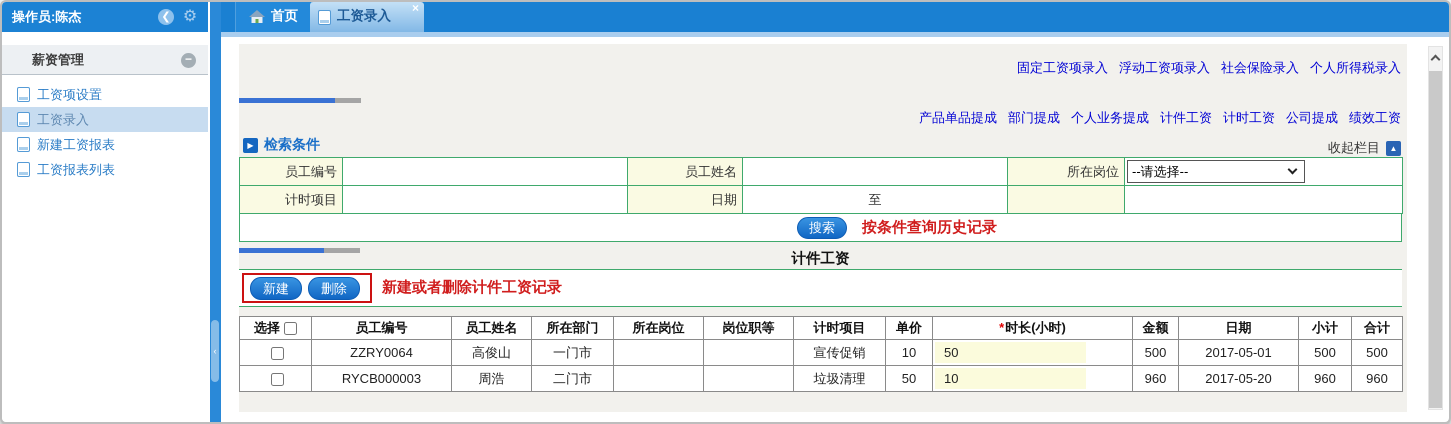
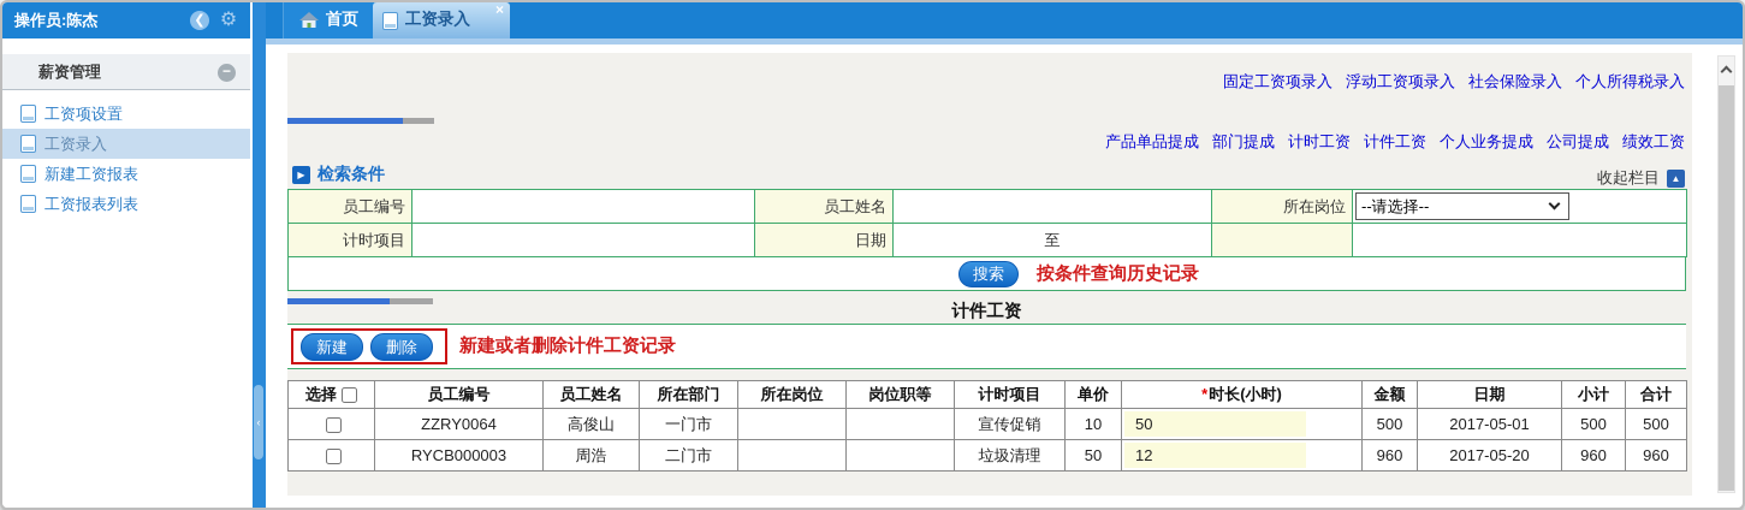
  操作员:陈杰
  ❮
  ⚙
  薪资管理
  −
  工资项设置
  工资录入
  新建工资报表
  工资报表列表
  ‹
  首页
  工资录入
  ×
  固定工资项录入
  浮动工资项录入
  社会保险录入
  个人所得税录入
  产品单品提成
  部门提成
- 个人业务提成
+ 计时工资
  计件工资
- 计时工资
+ 个人业务提成
  公司提成
  绩效工资
  ▶
  检索条件
  收起栏目
  ▲
  员工编号		员工姓名		所在岗位	--请选择--
  计时项目		日期	至
  搜索
  按条件查询历史记录
  计件工资
  新建
  删除
  新建或者删除计件工资记录
  选择	员工编号	员工姓名	所在部门	所在岗位	岗位职等	计时项目	单价	*时长(小时)	金额	日期	小计	合计
  	ZZRY0064	高俊山	一门市			宣传促销	10	50	500	2017-05-01	500	500
- 	RYCB000003	周浩	二门市			垃圾清理	50	10	960	2017-05-20	960	960
+ 	RYCB000003	周浩	二门市			垃圾清理	50	12	960	2017-05-20	960	960
